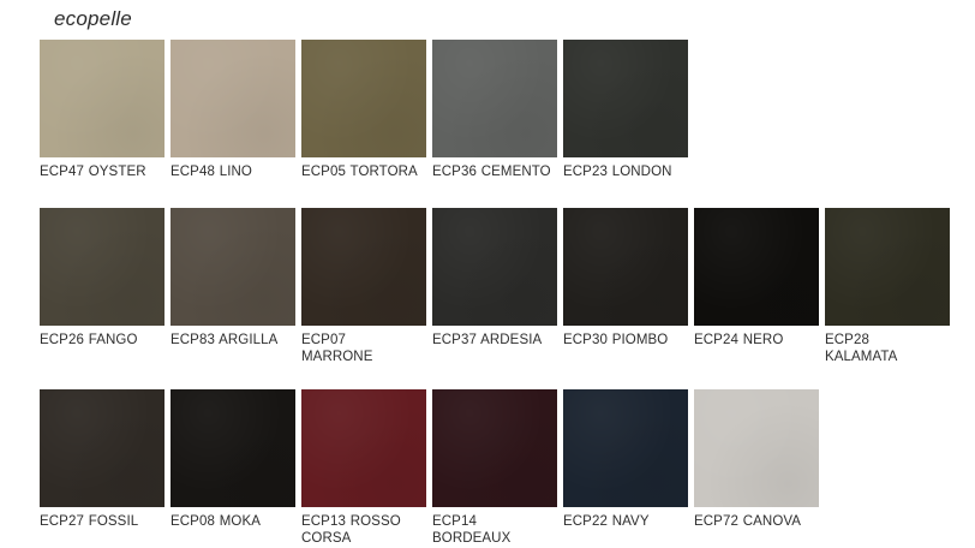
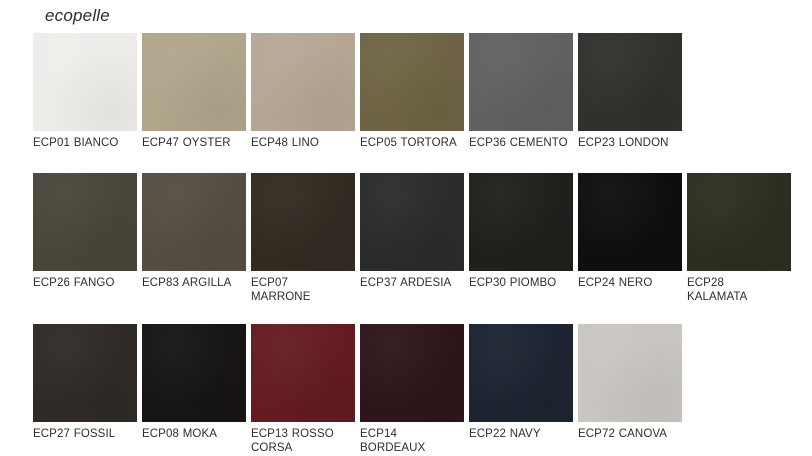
  ecopelle
+ ECP01 BIANCO
  ECP47 OYSTER
  ECP48 LINO
  ECP05 TORTORA
  ECP36 CEMENTO
  ECP23 LONDON
  ECP26 FANGO
  ECP83 ARGILLA
  ECP07
  MARRONE
  ECP37 ARDESIA
  ECP30 PIOMBO
  ECP24 NERO
  ECP28
  KALAMATA
  ECP27 FOSSIL
  ECP08 MOKA
  ECP13 ROSSO
  CORSA
  ECP14
  BORDEAUX
  ECP22 NAVY
  ECP72 CANOVA
